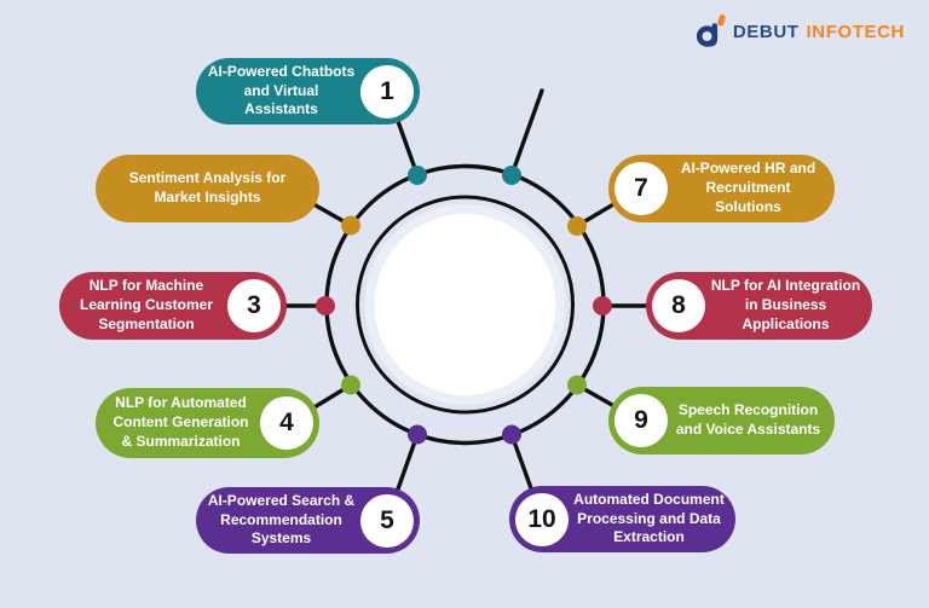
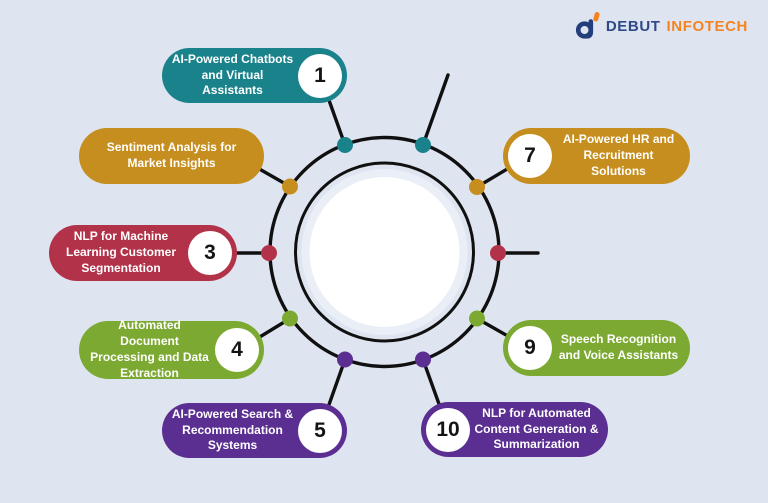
  DEBUT
  INFOTECH
  AI-Powered Chatbots and Virtual Assistants
  1
  Sentiment Analysis for Market Insights
  NLP for Machine Learning Customer Segmentation
  3
- NLP for Automated Content Generation & Summarization
+ Automated Document Processing and Data Extraction
  4
  AI-Powered Search & Recommendation Systems
  5
  AI-Powered HR and Recruitment Solutions
  7
- NLP for AI Integration in Business Applications
- 8
  Speech Recognition and Voice Assistants
  9
- Automated Document Processing and Data Extraction
+ NLP for Automated Content Generation & Summarization
  10
